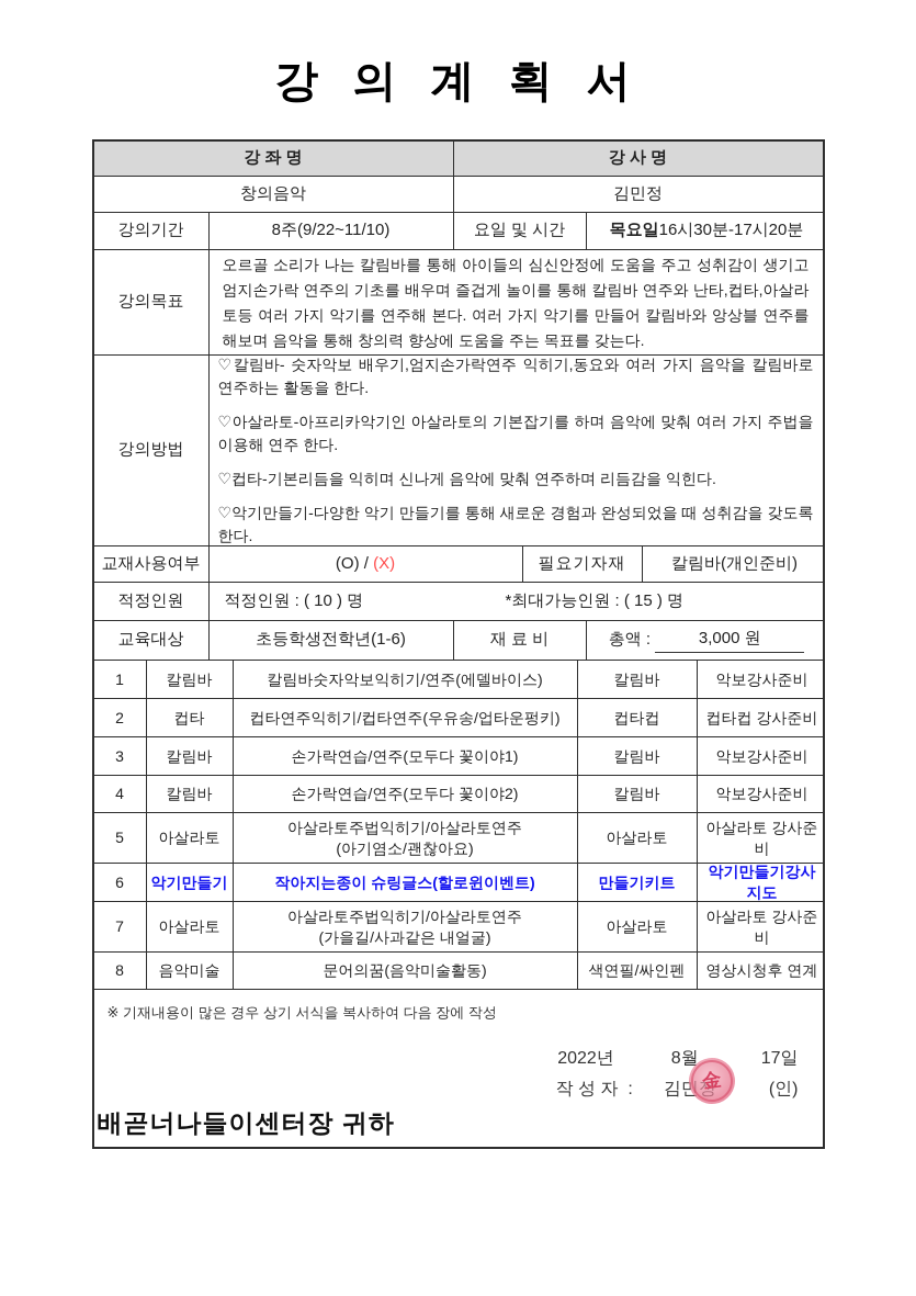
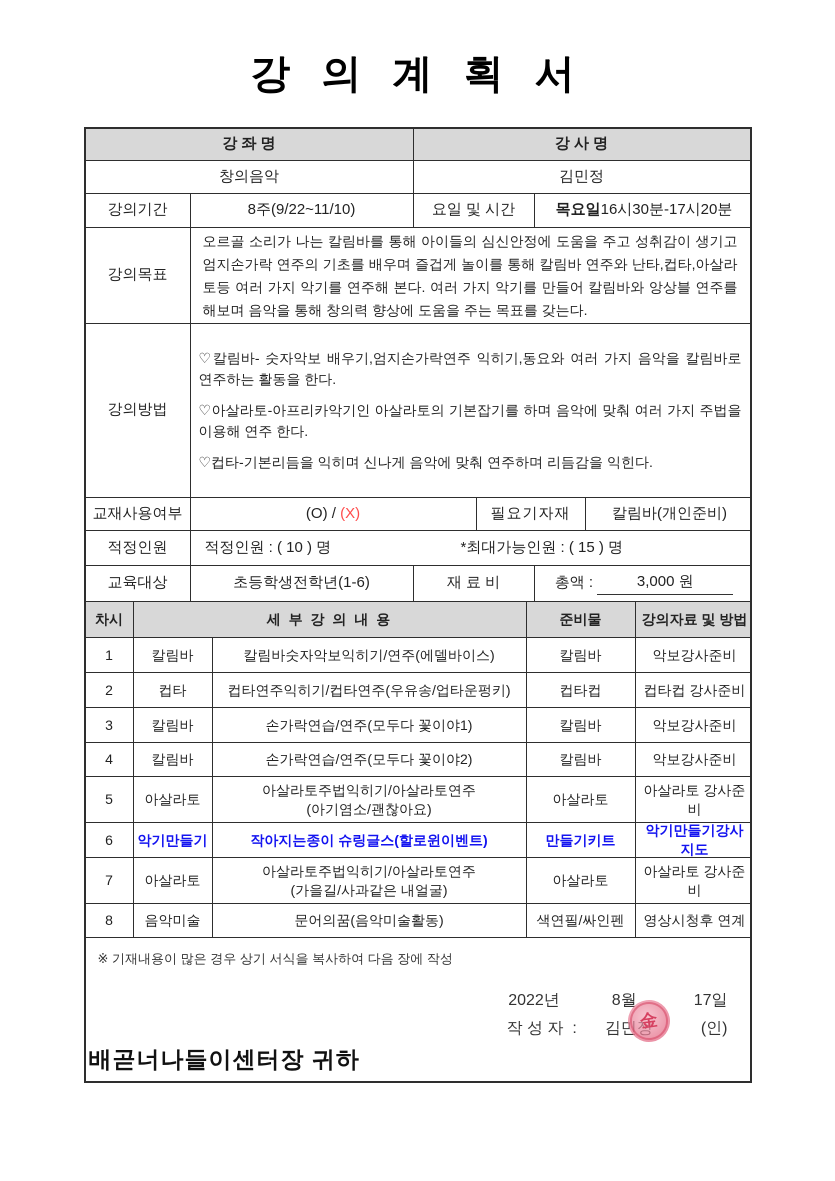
  강 의 계 획 서
  강 좌 명
  강 사 명
  창의음악
  김민정
  강의기간
  8주(9/22~11/10)
  요일 및 시간
  목요일
  16시30분-17시20분
  강의목표
  오르골 소리가 나는 칼림바를 통해 아이들의 심신안정에 도움을 주고 성취감이 생기고 엄지손가락 연주의 기초를 배우며 즐겁게 놀이를 통해 칼림바 연주와 난타,컵타,아살라토등 여러 가지 악기를 연주해 본다. 여러 가지 악기를 만들어 칼림바와 앙상블 연주를 해보며 음악을 통해 창의력 향상에 도움을 주는 목표를 갖는다.
  강의방법
  ♡칼림바- 숫자악보 배우기,엄지손가락연주 익히기,동요와 여러 가지 음악을 칼림바로 연주하는 활동을 한다.
  ♡아살라토-아프리카악기인 아살라토의 기본잡기를 하며 음악에 맞춰 여러 가지 주법을 이용해 연주 한다.
  ♡컵타-기본리듬을 익히며 신나게 음악에 맞춰 연주하며 리듬감을 익힌다.
- ♡악기만들기-다양한 악기 만들기를 통해 새로운 경험과 완성되었을 때 성취감을 갖도록 한다.
  교재사용여부
  (O)
  /
  (X)
  필요기자재
  칼림바(개인준비)
  적정인원
  적정인원 : ( 10 ) 명
  *최대가능인원 : ( 15 ) 명
  교육대상
  초등학생전학년(1-6)
  재 료 비
  총액 :
  3,000 원
+ 차시
+ 세 부 강 의 내 용
+ 준비물
+ 강의자료 및 방법
  1
  칼림바
  칼림바숫자악보익히기/연주(에델바이스)
  칼림바
  악보강사준비
  2
  컵타
  컵타연주익히기/컵타연주(우유송/업타운펑키)
  컵타컵
  컵타컵 강사준비
  3
  칼림바
  손가락연습/연주(모두다 꽃이야1)
  칼림바
  악보강사준비
  4
  칼림바
  손가락연습/연주(모두다 꽃이야2)
  칼림바
  악보강사준비
  5
  아살라토
  아살라토주법익히기/아살라토연주
  (아기염소/괜찮아요)
  아살라토
  아살라토 강사준비
  6
  악기만들기
  작아지는종이 슈링글스(할로윈이벤트)
  만들기키트
  악기만들기강사지도
  7
  아살라토
  아살라토주법익히기/아살라토연주
  (가을길/사과같은 내얼굴)
  아살라토
  아살라토 강사준비
  8
  음악미술
  문어의꿈(음악미술활동)
  색연필/싸인펜
  영상시청후 연계
  ※ 기재내용이 많은 경우 상기 서식을 복사하여 다음 장에 작성
  2022년
  8월
  17일
  작 성 자 :
  (인)
  배곧너나들이센터장 귀하
